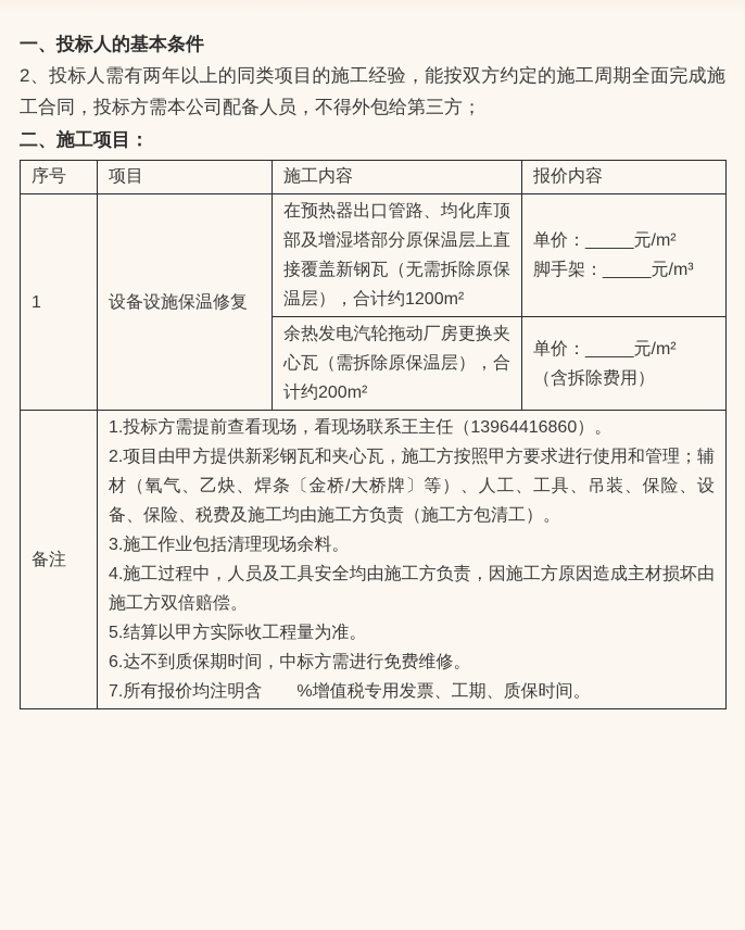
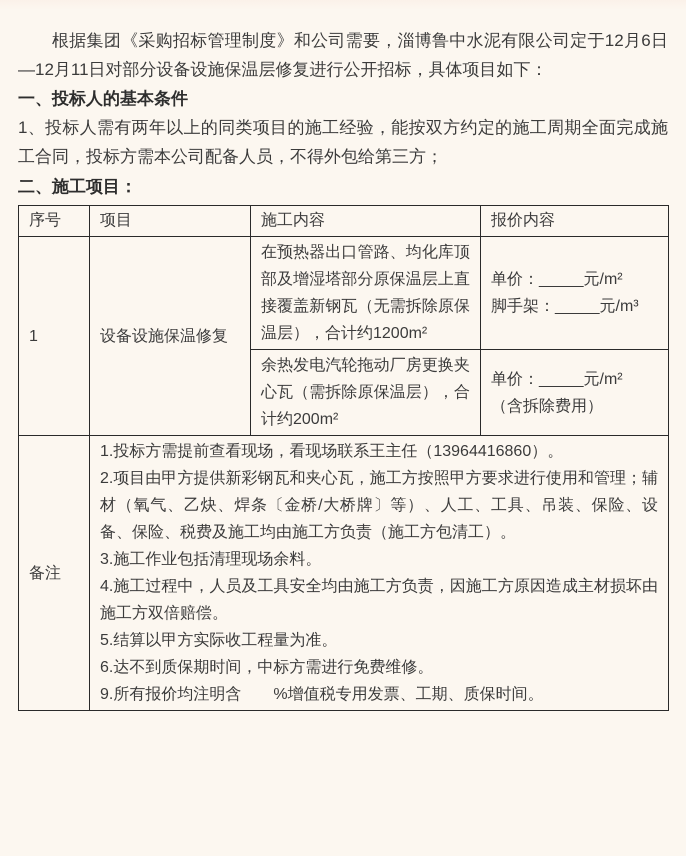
+ 根据集团《采购招标管理制度》和公司需要，淄博鲁中水泥有限公司定于12月6日—12月11日对部分设备设施保温层修复进行公开招标，具体项目如下：
  一、投标人的基本条件
- 2、投标人需有两年以上的同类项目的施工经验，能按双方约定的施工周期全面完成施工合同，投标方需本公司配备人员，不得外包给第三方；
+ 1、投标人需有两年以上的同类项目的施工经验，能按双方约定的施工周期全面完成施工合同，投标方需本公司配备人员，不得外包给第三方；
  二、施工项目：
  序号	项目	施工内容	报价内容
  1	设备设施保温修复	在预热器出口管路、均化库顶部及增湿塔部分原保温层上直接覆盖新钢瓦（无需拆除原保温层），合计约1200m²	单价：_____元/m² 脚手架：_____元/m³
  余热发电汽轮拖动厂房更换夹心瓦（需拆除原保温层），合计约200m²	单价：_____元/m² （含拆除费用）
- 备注	1.投标方需提前查看现场，看现场联系王主任（13964416860）。 2.项目由甲方提供新彩钢瓦和夹心瓦，施工方按照甲方要求进行使用和管理；辅材（氧气、乙炔、焊条〔金桥/大桥牌〕等）、人工、工具、吊装、保险、设备、保险、税费及施工均由施工方负责（施工方包清工）。 3.施工作业包括清理现场余料。 4.施工过程中，人员及工具安全均由施工方负责，因施工方原因造成主材损坏由施工方双倍赔偿。 5.结算以甲方实际收工程量为准。 6.达不到质保期时间，中标方需进行免费维修。 7.所有报价均注明含 %增值税专用发票、工期、质保时间。
+ 备注	1.投标方需提前查看现场，看现场联系王主任（13964416860）。 2.项目由甲方提供新彩钢瓦和夹心瓦，施工方按照甲方要求进行使用和管理；辅材（氧气、乙炔、焊条〔金桥/大桥牌〕等）、人工、工具、吊装、保险、设备、保险、税费及施工均由施工方负责（施工方包清工）。 3.施工作业包括清理现场余料。 4.施工过程中，人员及工具安全均由施工方负责，因施工方原因造成主材损坏由施工方双倍赔偿。 5.结算以甲方实际收工程量为准。 6.达不到质保期时间，中标方需进行免费维修。 9.所有报价均注明含 %增值税专用发票、工期、质保时间。
